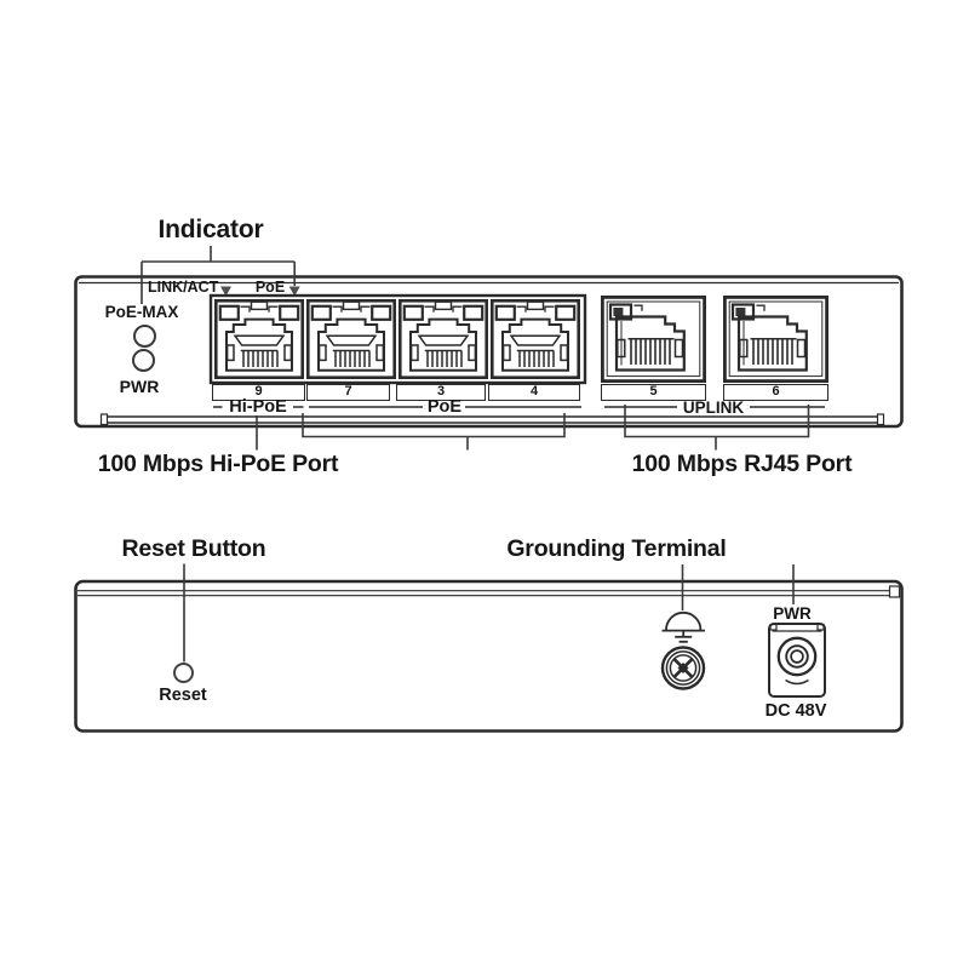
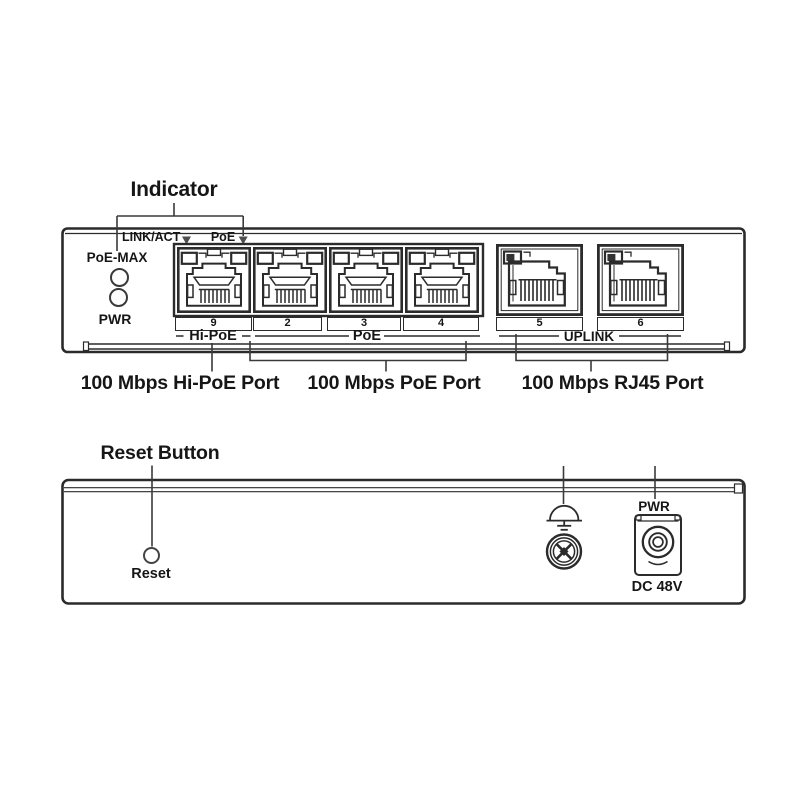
  Indicator
  LINK/ACT
  PoE
  PoE-MAX
  PWR
  9
- 7
+ 2
  3
  4
  5
  6
  Hi-PoE
  PoE
  UPLINK
  100 Mbps Hi-PoE Port
+ 100 Mbps PoE Port
  100 Mbps RJ45 Port
  Reset Button
- Grounding Terminal
  Reset
  PWR
  DC 48V
